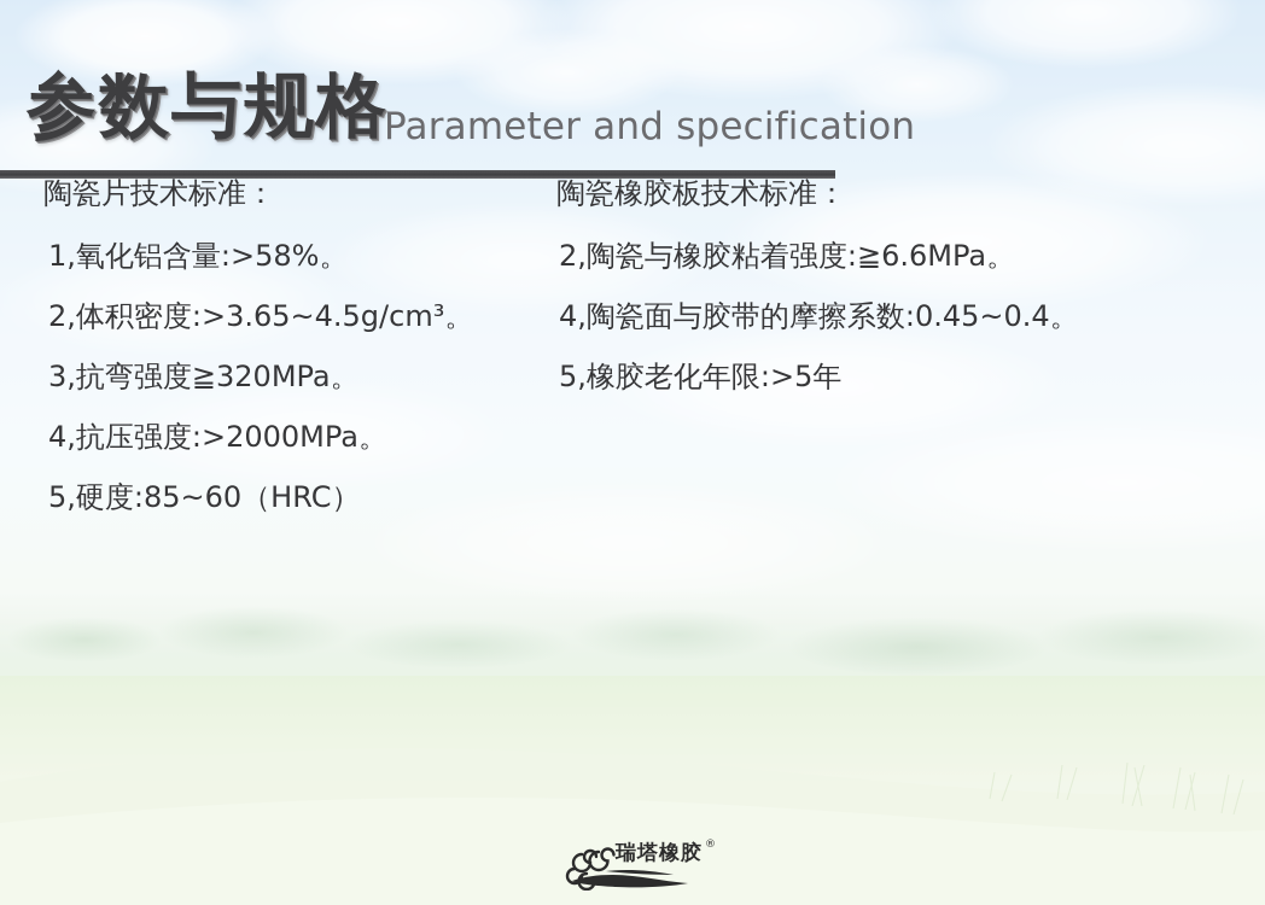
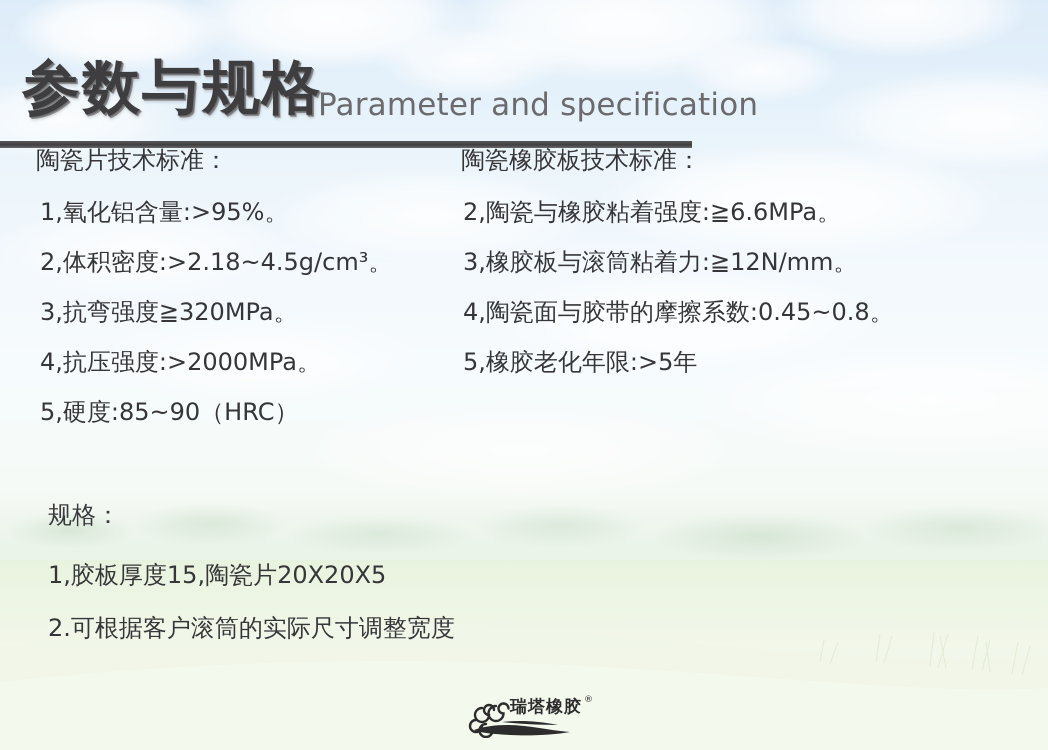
  参数与规格
  Parameter and specification
  陶瓷片技术标准：
- 1,氧化铝含量:>58%。
+ 1,氧化铝含量:>95%。
- 2,体积密度:>3.65~4.5g/cm³。
+ 2,体积密度:>2.18~4.5g/cm³。
  3,抗弯强度≧320MPa。
  4,抗压强度:>2000MPa。
- 5,硬度:85~60（HRC）
+ 5,硬度:85~90（HRC）
  陶瓷橡胶板技术标准：
  2,陶瓷与橡胶粘着强度:≧6.6MPa。
+ 3,橡胶板与滚筒粘着力:≧12N/mm。
- 4,陶瓷面与胶带的摩擦系数:0.45~0.4。
+ 4,陶瓷面与胶带的摩擦系数:0.45~0.8。
  5,橡胶老化年限:>5年
+ 规格：
+ 1,胶板厚度15,陶瓷片20X20X5
+ 2.可根据客户滚筒的实际尺寸调整宽度
  瑞塔橡胶
  ®
